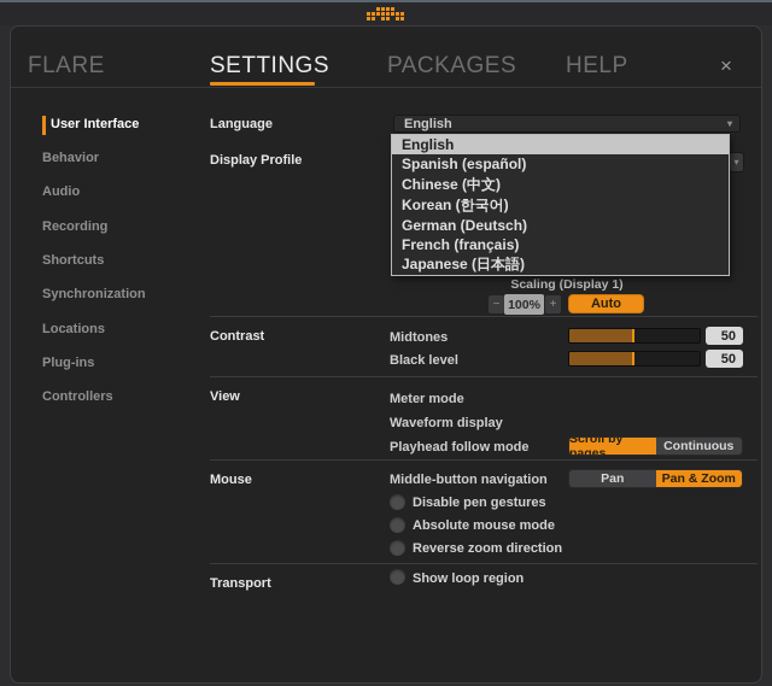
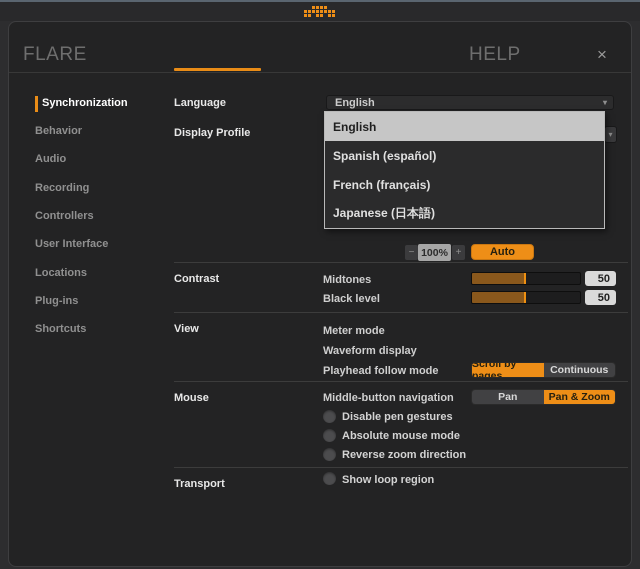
  FLARE
- SETTINGS
- PACKAGES
  HELP
  ×
- User Interface
+ Synchronization
  Behavior
  Audio
  Recording
- Shortcuts
+ Controllers
- Synchronization
+ User Interface
  Locations
  Plug-ins
- Controllers
+ Shortcuts
  Language
  English
  ▾
  Display Profile
  ▾
  English
  Spanish (español)
- Chinese (中文)
- Korean (한국어)
- German (Deutsch)
  French (français)
  Japanese (日本語)
- Scaling (Display 1)
  −
  100%
  +
  Auto
  Contrast
  Midtones
  50
  Black level
  50
  View
  Meter mode
  Waveform display
  Playhead follow mode
  Scroll by pages
  Continuous
  Mouse
  Middle-button navigation
  Pan
  Pan & Zoom
  Disable pen gestures
  Absolute mouse mode
  Reverse zoom direction
  Transport
  Show loop region
